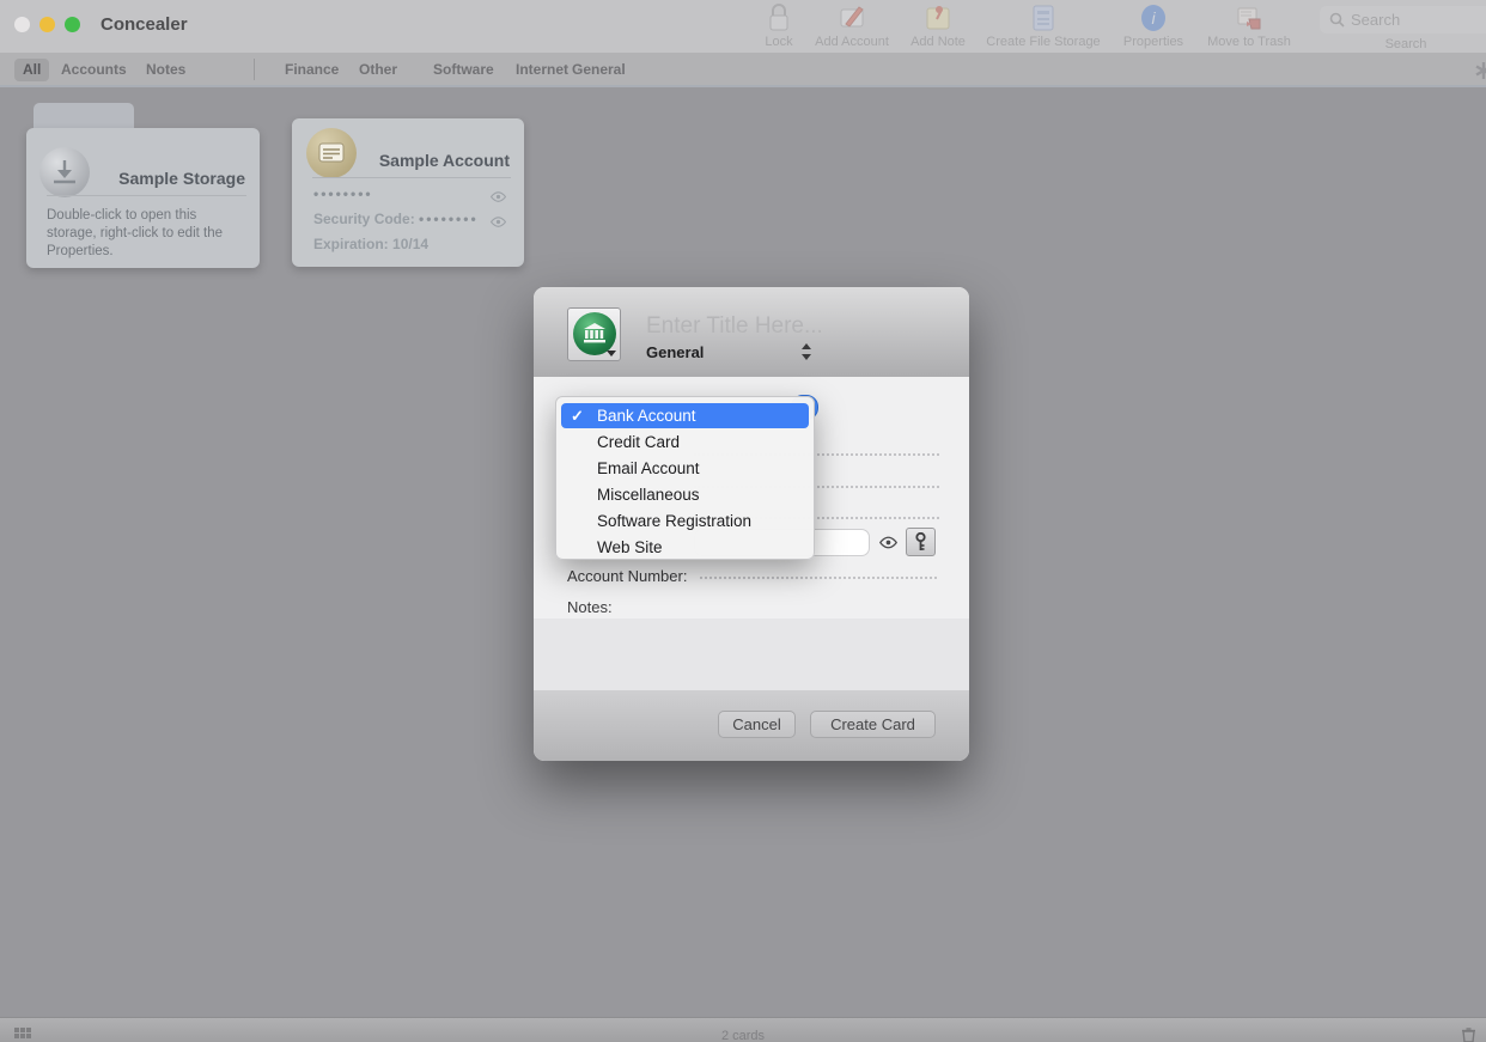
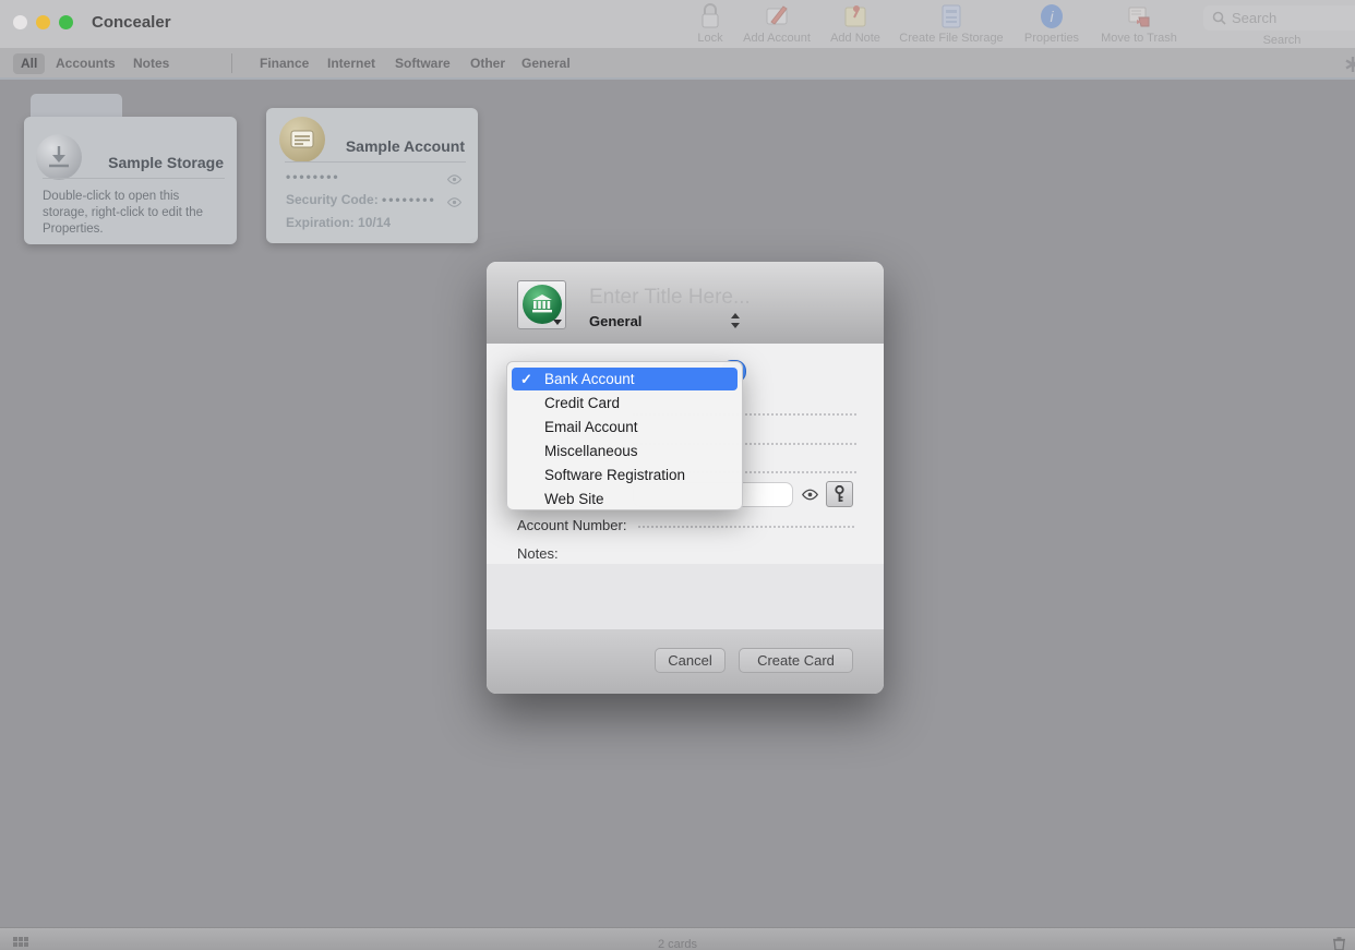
  Concealer
  Lock
  Add Account
  Add Note
  Create File Storage
  i
  Properties
  Move to Trash
  Search
  Search
  All
  Accounts
  Notes
  Finance
- Other
+ Internet
  Software
- Internet
+ Other
  General
  Sample Storage
  Double-click to open this storage, right-click to edit the Properties.
  Sample Account
  ••••••••
  Security Code: ••••••••
  Expiration: 10/14
  Enter Title Here...
  General
  Account Number:
  Notes:
  Cancel
  Create Card
  ✓
  Bank Account
  Credit Card
  Email Account
  Miscellaneous
  Software Registration
  Web Site
  2 cards
